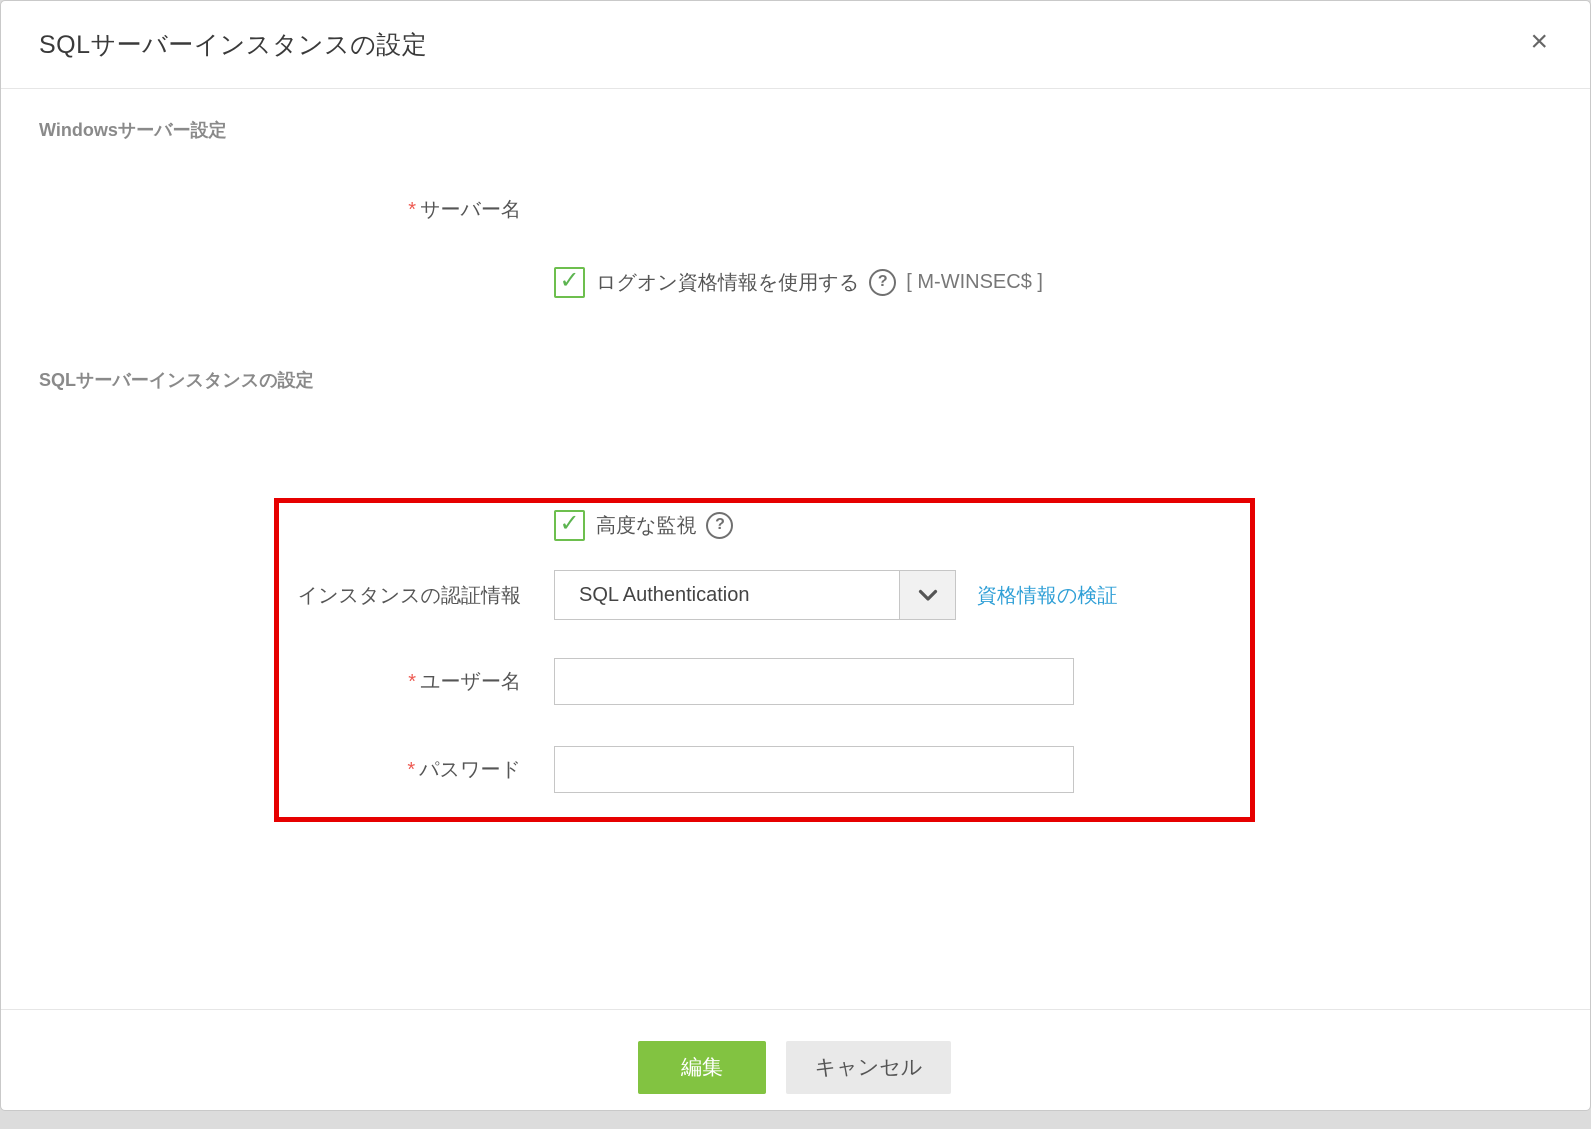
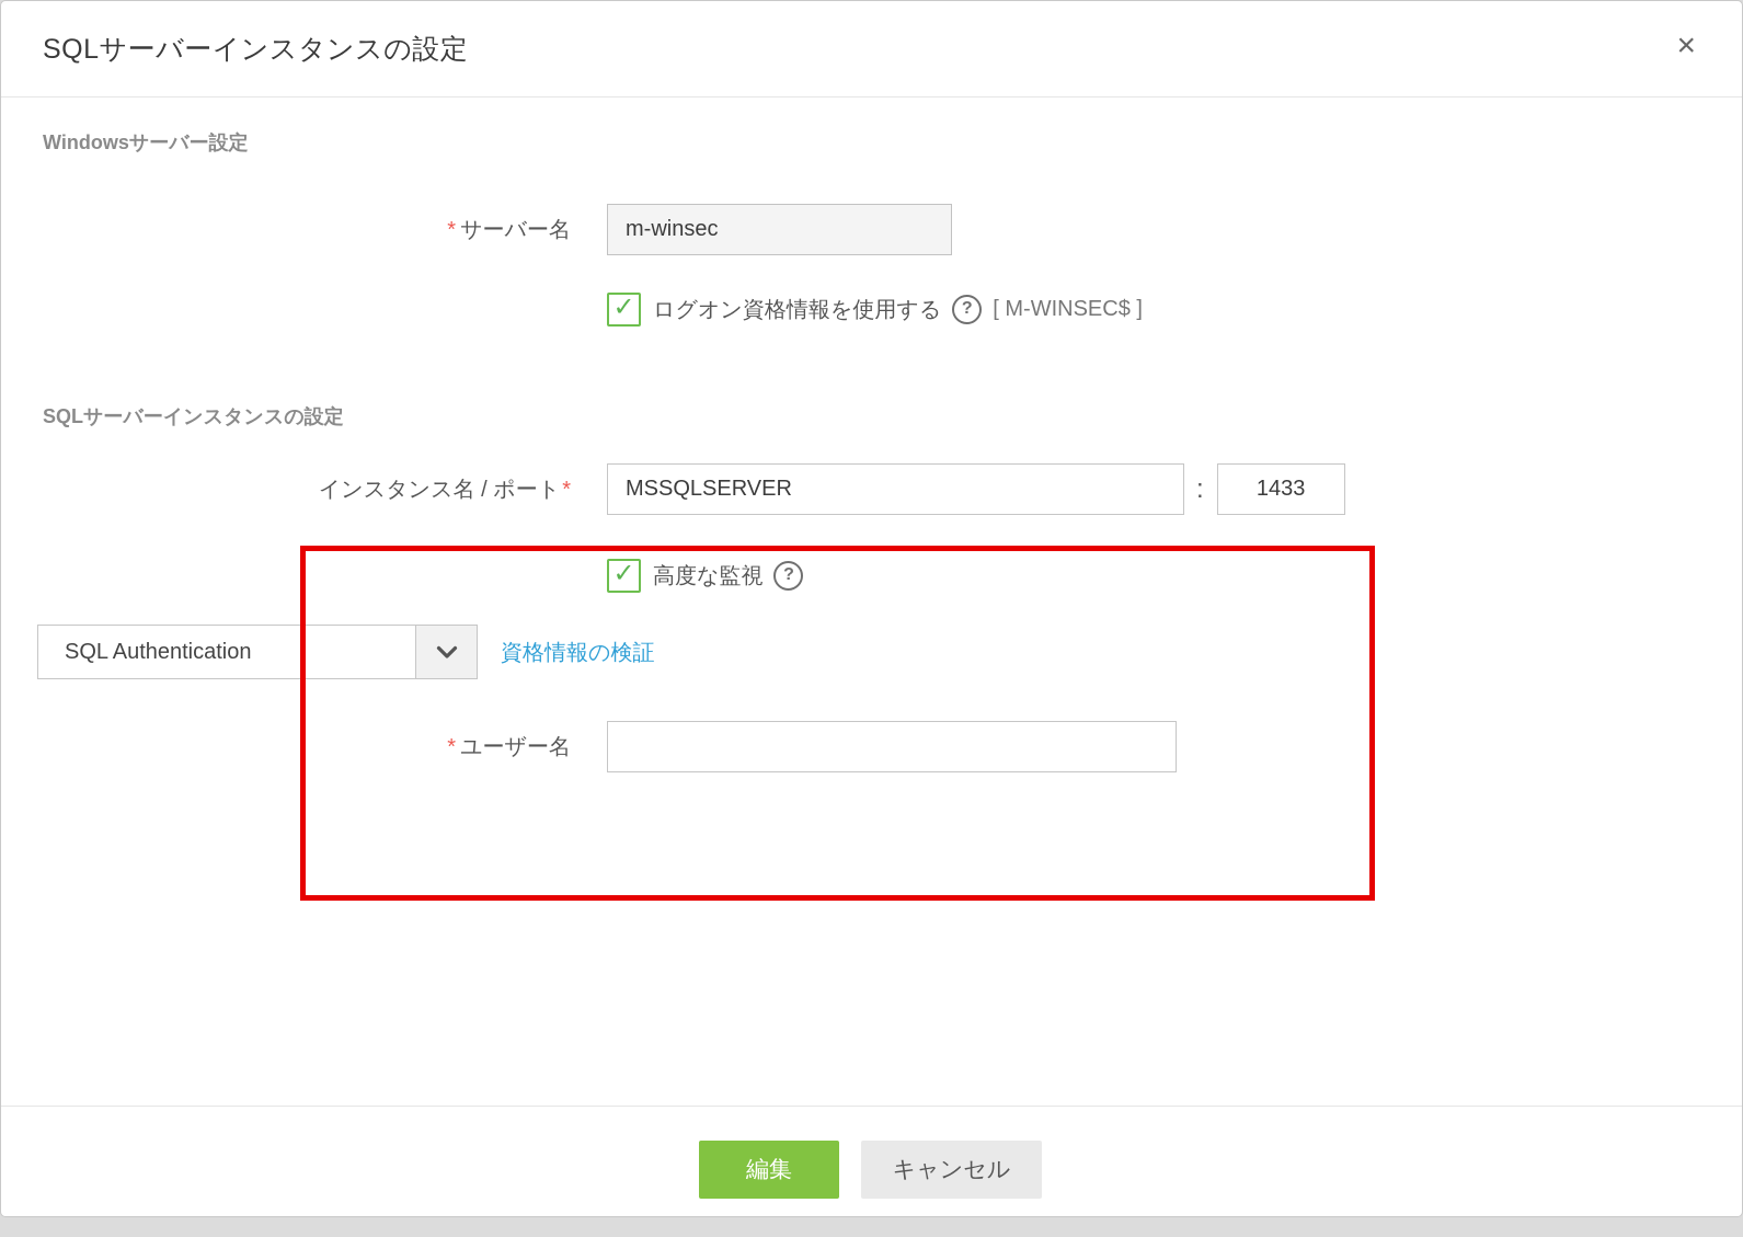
  SQLサーバーインスタンスの設定
  ×
  Windowsサーバー設定
  * サーバー名
+ m-winsec
  ✓
  ログオン資格情報を使用する
  ?
  [ M-WINSEC$ ]
  SQLサーバーインスタンスの設定
+ インスタンス名 / ポート*
+ MSSQLSERVER
+ :
+ 1433
  ✓
  高度な監視
  ?
- インスタンスの認証情報
  SQL Authentication
  資格情報の検証
  * ユーザー名
- * パスワード
  編集
  キャンセル
